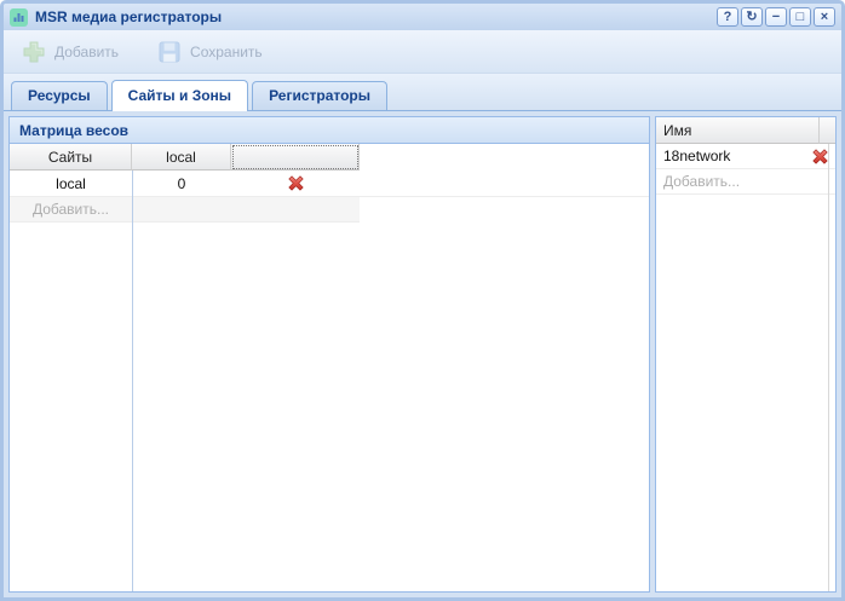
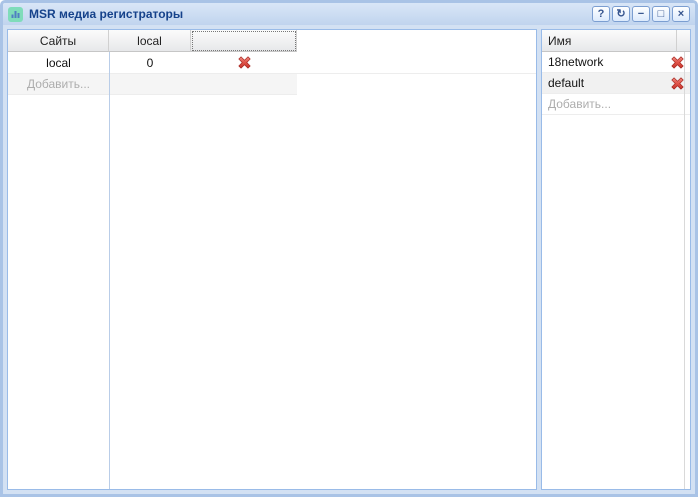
  MSR медиа регистраторы
  ?
  ↻
  −
  □
  ×
- Добавить
- Сохранить
- Ресурсы
- Сайты и Зоны
- Регистраторы
- Матрица весов
  Сайты
  local
  local
  0
  Добавить...
  Имя
  18network
+ default
  Добавить...
